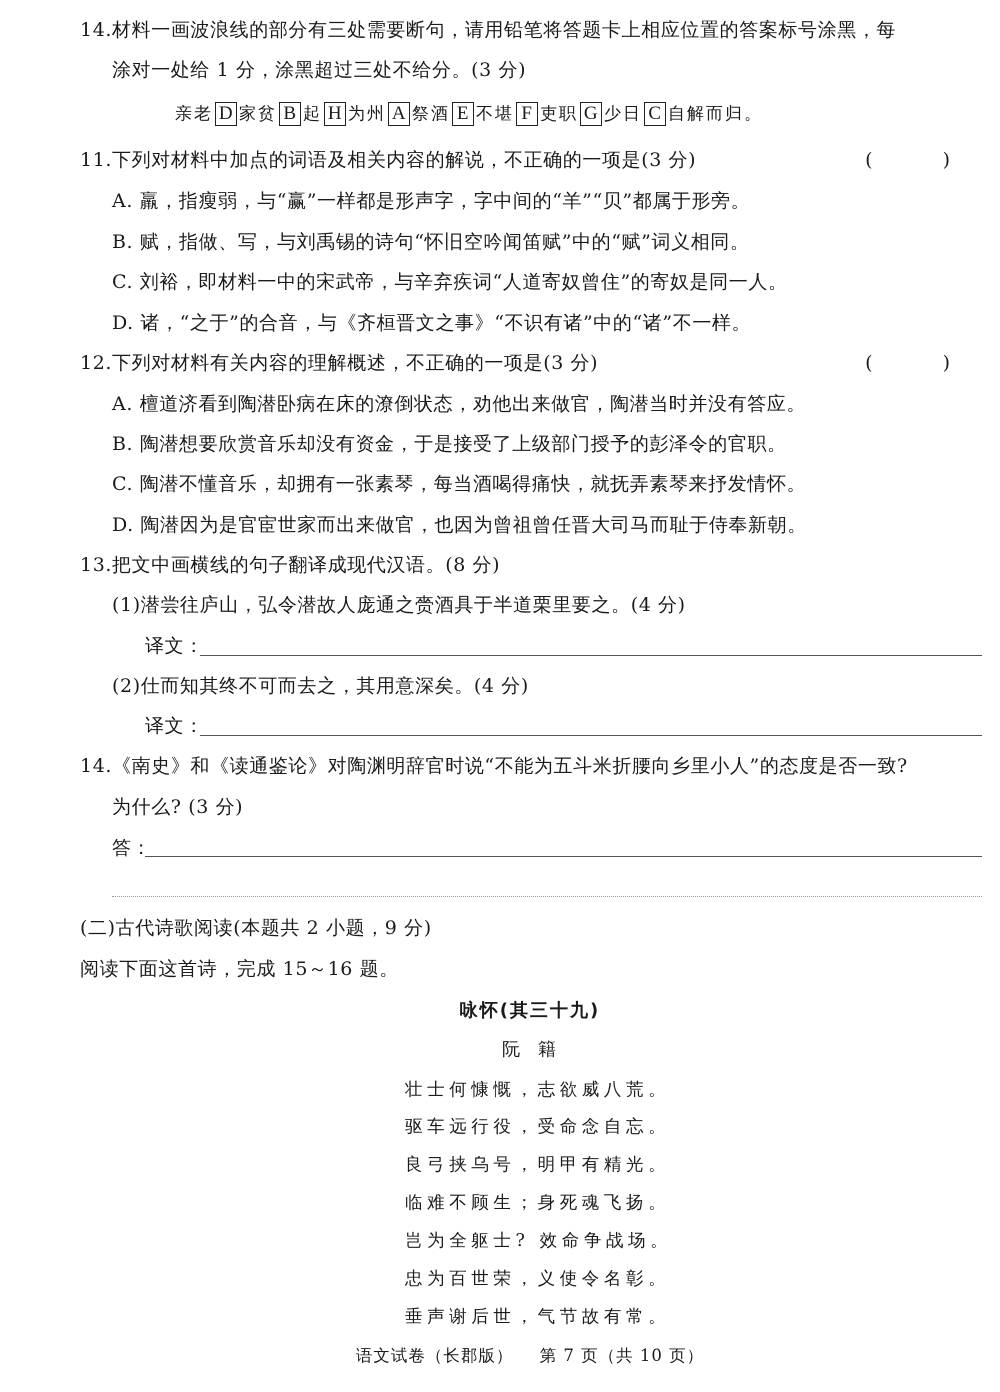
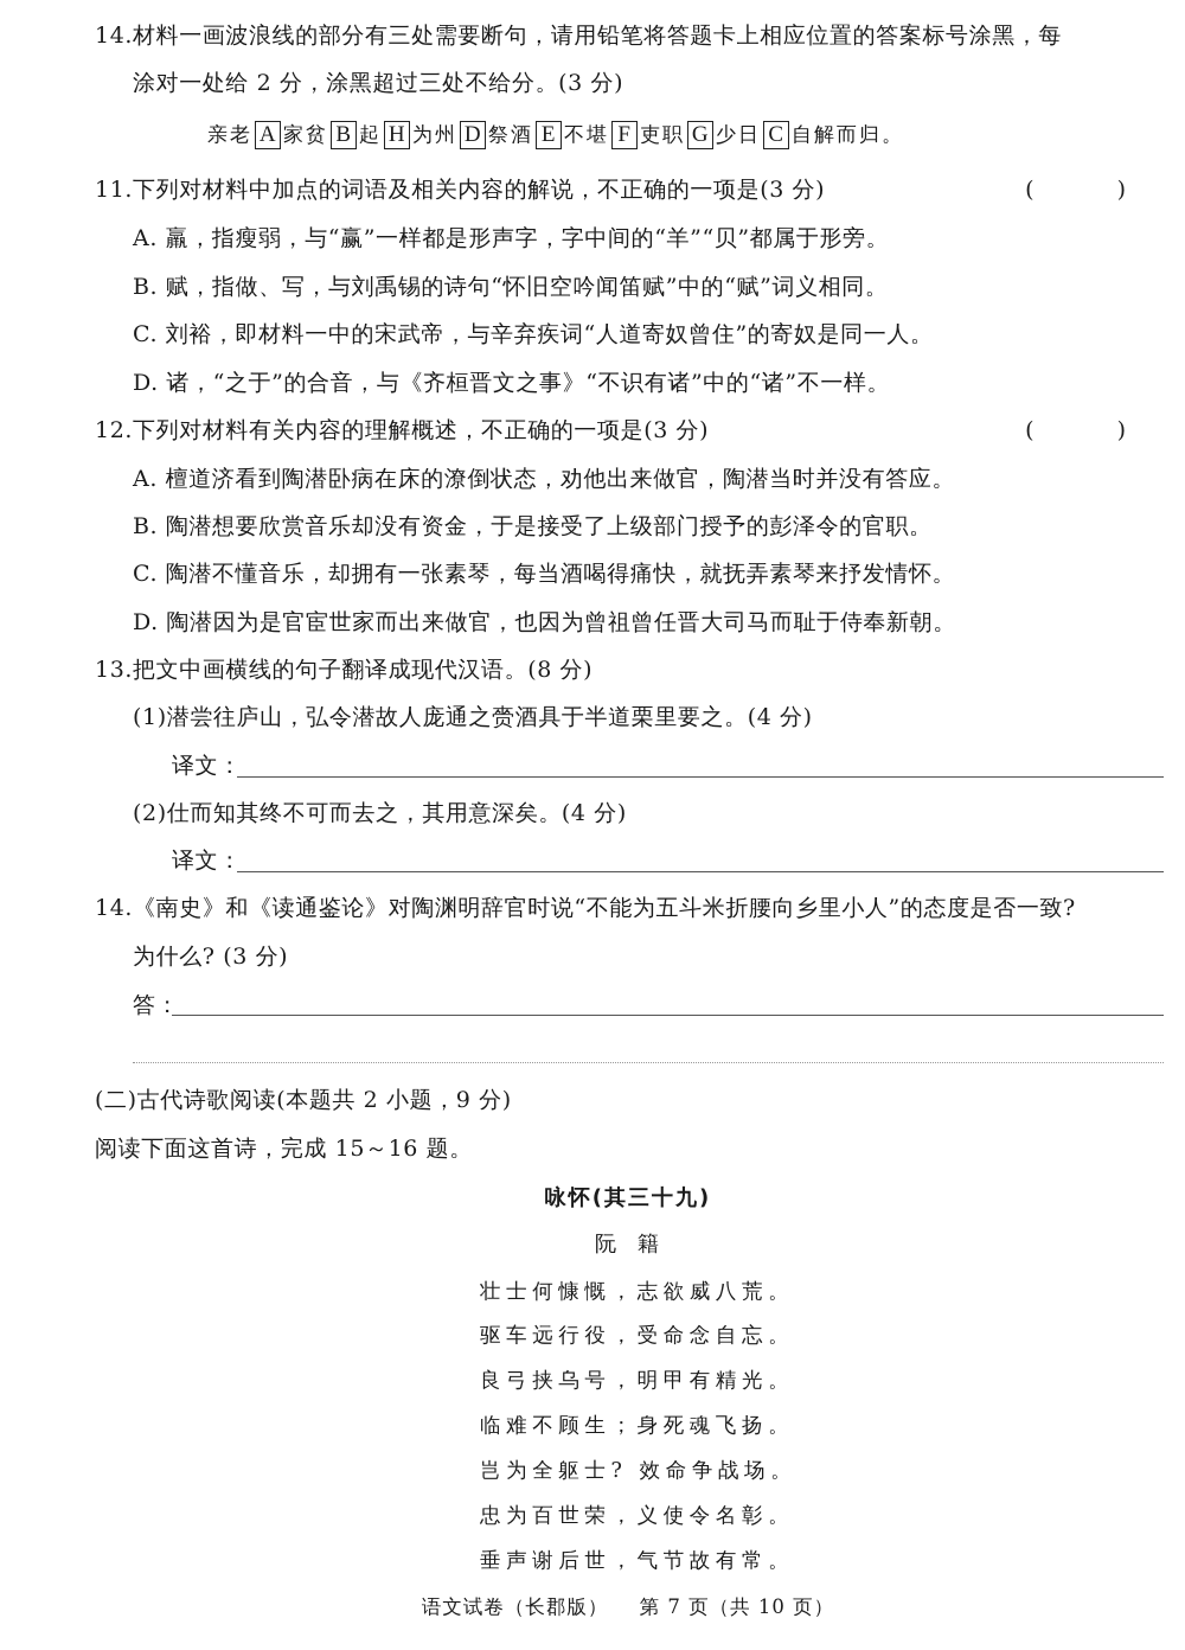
  14.材料一画波浪线的部分有三处需要断句，请用铅笔将答题卡上相应位置的答案标号涂黑，每
- 涂对一处给 1 分，涂黑超过三处不给分。(3 分)
+ 涂对一处给 2 分，涂黑超过三处不给分。(3 分)
  亲老
- D
+ A
  家贫
  B
  起
  H
  为州
- A
+ D
  祭酒
  E
  不堪
  F
  吏职
  G
  少日
  C
  自解而归。
  11.下列对材料中加点的词语及相关内容的解说，不正确的一项是(3 分)
  ( )
  A. 羸，指瘦弱，与“赢”一样都是形声字，字中间的“羊”“贝”都属于形旁。
  B. 赋，指做、写，与刘禹锡的诗句“怀旧空吟闻笛赋”中的“赋”词义相同。
  C. 刘裕，即材料一中的宋武帝，与辛弃疾词“人道寄奴曾住”的寄奴是同一人。
  D. 诸，“之于”的合音，与《齐桓晋文之事》“不识有诸”中的“诸”不一样。
  12.下列对材料有关内容的理解概述，不正确的一项是(3 分)
  ( )
  A. 檀道济看到陶潜卧病在床的潦倒状态，劝他出来做官，陶潜当时并没有答应。
  B. 陶潜想要欣赏音乐却没有资金，于是接受了上级部门授予的彭泽令的官职。
  C. 陶潜不懂音乐，却拥有一张素琴，每当酒喝得痛快，就抚弄素琴来抒发情怀。
  D. 陶潜因为是官宦世家而出来做官，也因为曾祖曾任晋大司马而耻于侍奉新朝。
  13.把文中画横线的句子翻译成现代汉语。(8 分)
  (1)潜尝往庐山，弘令潜故人庞通之赍酒具于半道栗里要之。(4 分)
  译文：
  (2)仕而知其终不可而去之，其用意深矣。(4 分)
  译文：
  14.《南史》和《读通鉴论》对陶渊明辞官时说“不能为五斗米折腰向乡里小人”的态度是否一致?
  为什么? (3 分)
  答：
  (二)古代诗歌阅读(本题共 2 小题，9 分)
  阅读下面这首诗，完成 15～16 题。
  咏怀(其三十九)
  阮籍
  壮士何慷慨，志欲威八荒。
  驱车远行役，受命念自忘。
  良弓挟乌号，明甲有精光。
  临难不顾生；身死魂飞扬。
  岂为全躯士? 效命争战场。
  忠为百世荣，义使令名彰。
  垂声谢后世，气节故有常。
  语文试卷（长郡版） 第 7 页（共 10 页）
